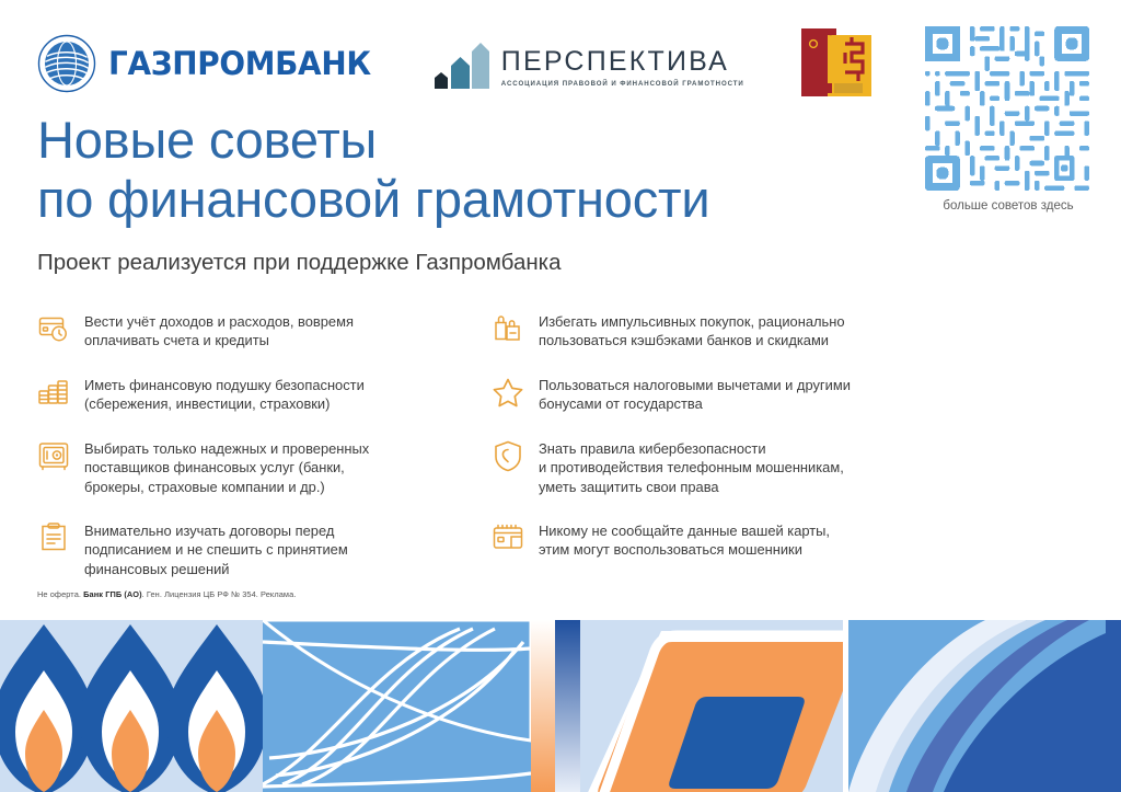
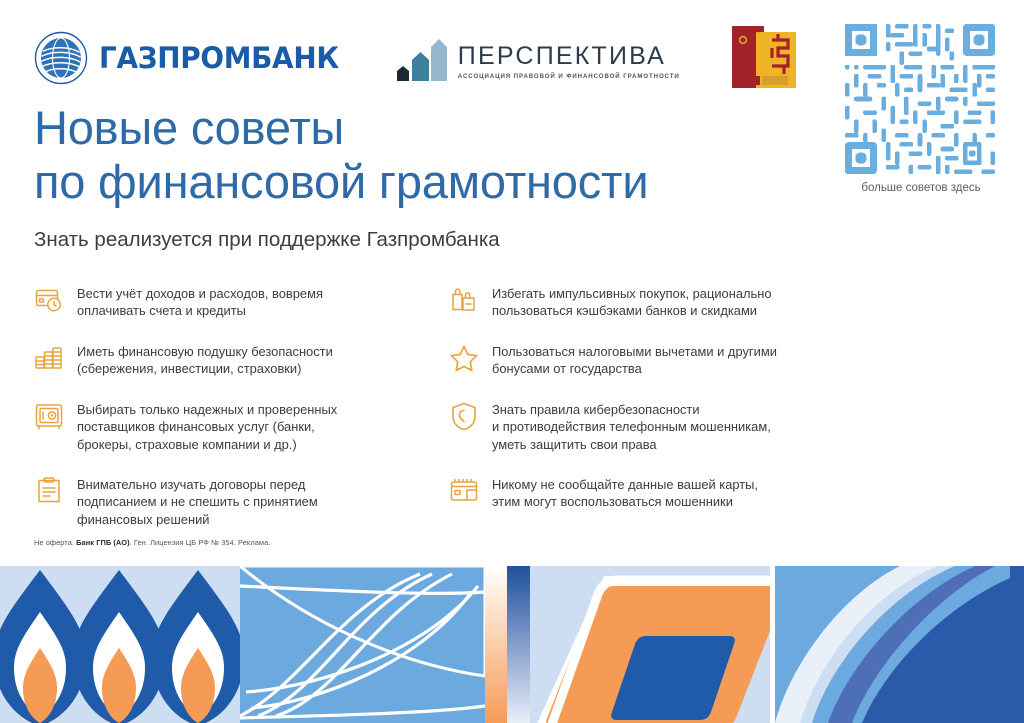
  ГАЗПРОМБАНК
  ПЕРСПЕКТИВА
  больше советов здесь
  Новые советы
  по финансовой грамотности
- Проект реализуется при поддержке Газпромбанка
+ Знать реализуется при поддержке Газпромбанка
  Вести учёт доходов и расходов, вовремя
  оплачивать счета и кредиты
  Избегать импульсивных покупок, рационально
  пользоваться кэшбэками банков и скидками
  Иметь финансовую подушку безопасности
  (сбережения, инвестиции, страховки)
  Пользоваться налоговыми вычетами и другими
  бонусами от государства
  Выбирать только надежных и проверенных
  поставщиков финансовых услуг (банки,
  брокеры, страховые компании и др.)
  Знать правила кибербезопасности
  и противодействия телефонным мошенникам,
  уметь защитить свои права
  Внимательно изучать договоры перед
  подписанием и не спешить с принятием
  финансовых решений
  Никому не сообщайте данные вашей карты,
  этим могут воспользоваться мошенники
  Не оферта. Банк ГПБ (АО). Ген. Лицензия ЦБ РФ № 354. Реклама.
